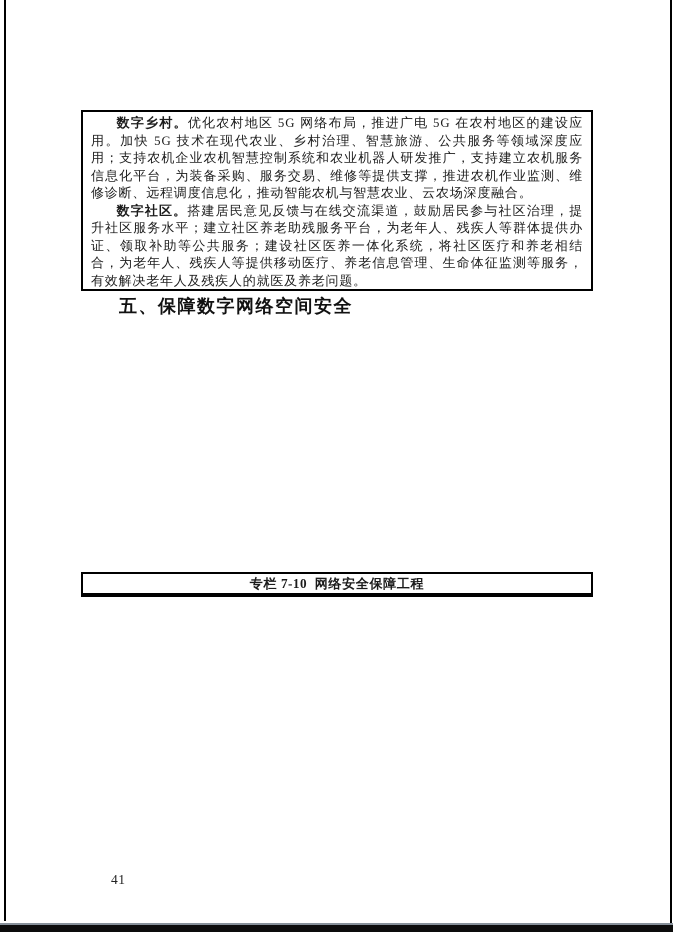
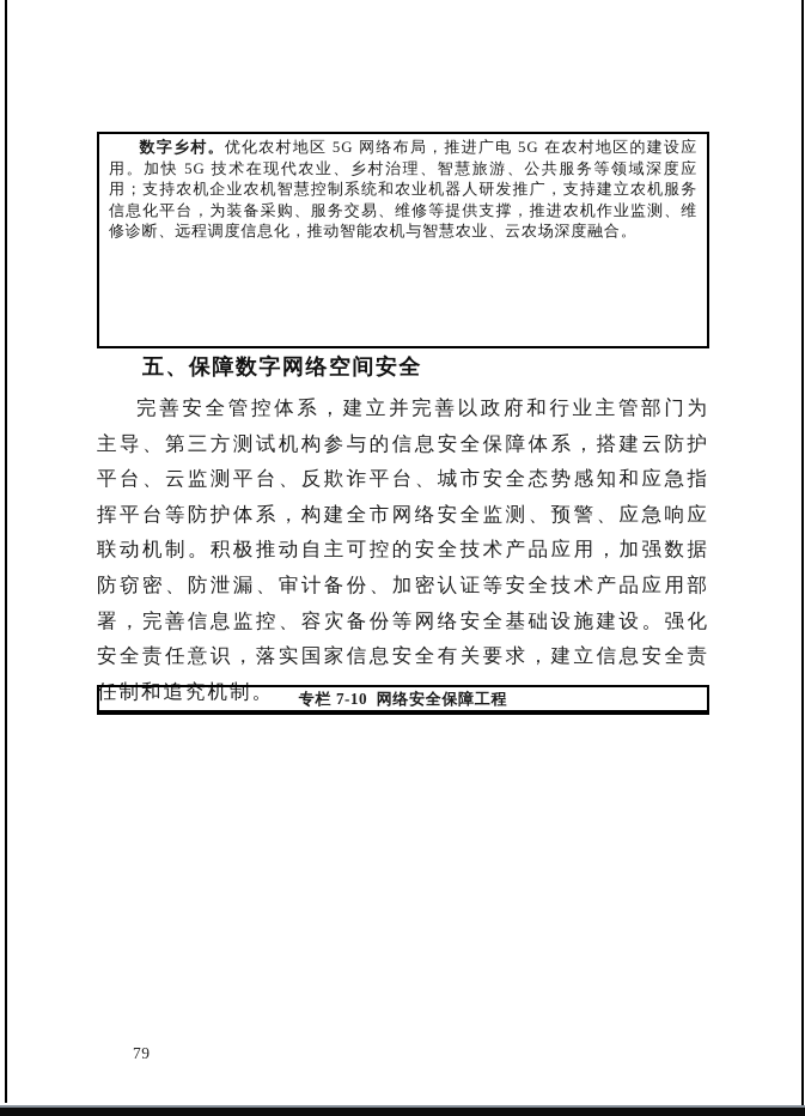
  数字乡村。优化农村地区 5G 网络布局，推进广电 5G 在农村地区的建设应用。加快 5G 技术在现代农业、乡村治理、智慧旅游、公共服务等领域深度应用；支持农机企业农机智慧控制系统和农业机器人研发推广，支持建立农机服务信息化平台，为装备采购、服务交易、维修等提供支撑，推进农机作业监测、维修诊断、远程调度信息化，推动智能农机与智慧农业、云农场深度融合。
- 数字社区。搭建居民意见反馈与在线交流渠道，鼓励居民参与社区治理，提升社区服务水平；建立社区养老助残服务平台，为老年人、残疾人等群体提供办证、领取补助等公共服务；建设社区医养一体化系统，将社区医疗和养老相结合，为老年人、残疾人等提供移动医疗、养老信息管理、生命体征监测等服务，有效解决老年人及残疾人的就医及养老问题。
  五、保障数字网络空间安全
+ 完善安全管控体系，建立并完善以政府和行业主管部门为主导、第三方测试机构参与的信息安全保障体系，搭建云防护平台、云监测平台、反欺诈平台、城市安全态势感知和应急指挥平台等防护体系，构建全市网络安全监测、预警、应急响应联动机制。积极推动自主可控的安全技术产品应用，加强数据防窃密、防泄漏、审计备份、加密认证等安全技术产品应用部署，完善信息监控、容灾备份等网络安全基础设施建设。强化安全责任意识，落实国家信息安全有关要求，建立信息安全责任制和追究机制。
  专栏 7-10 网络安全保障工程
- 41
+ 79
